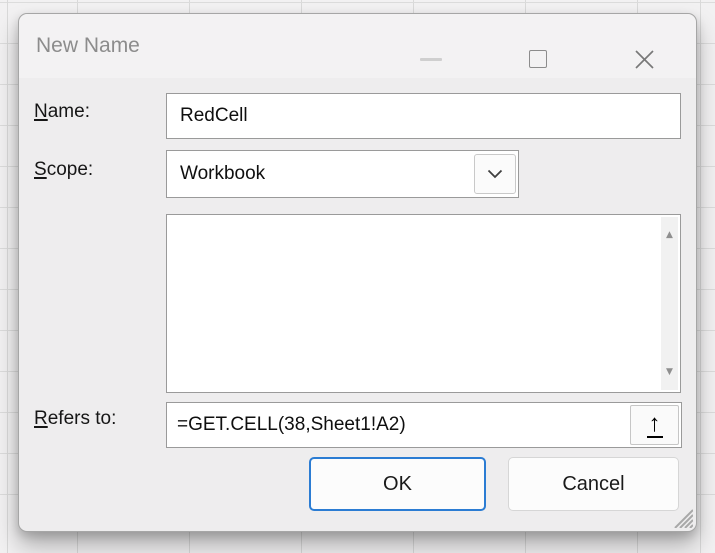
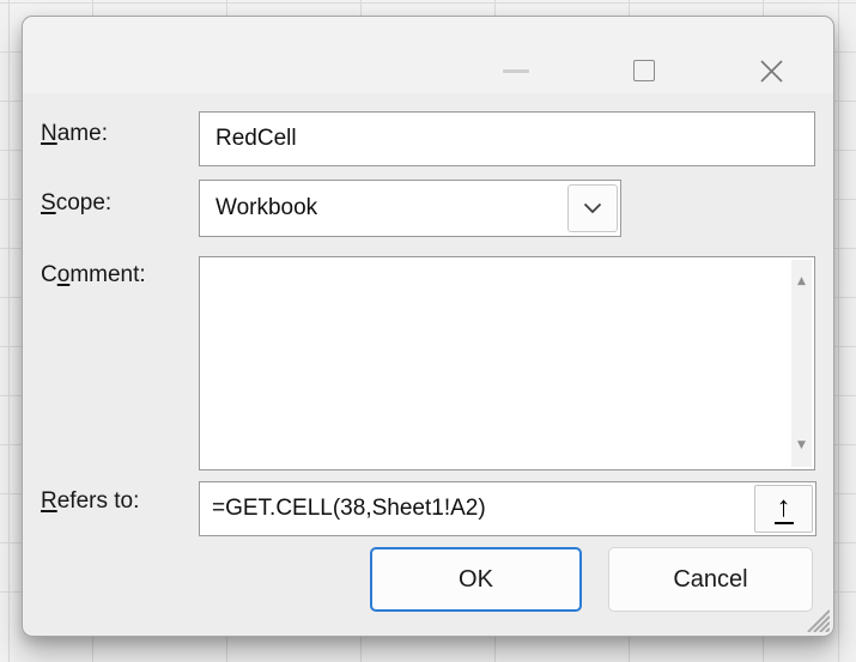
- New Name
  Name:
  RedCell
  Scope:
  Workbook
+ Comment:
  ▲
  ▼
  Refers to:
  =GET.CELL(38,Sheet1!A2)
  ↑
  OK
  Cancel
